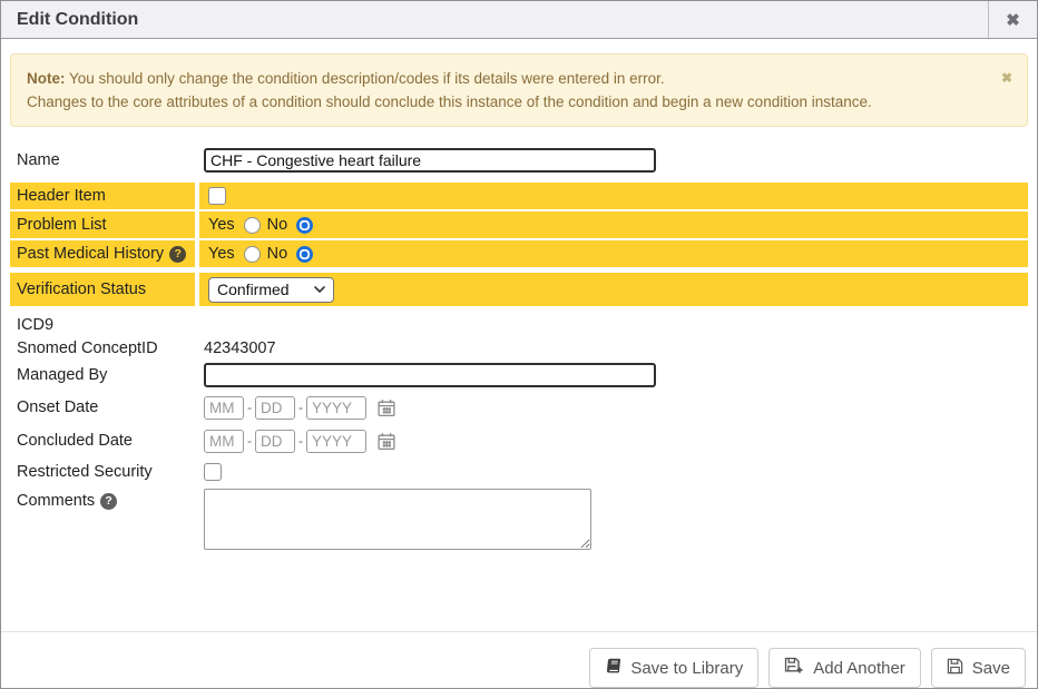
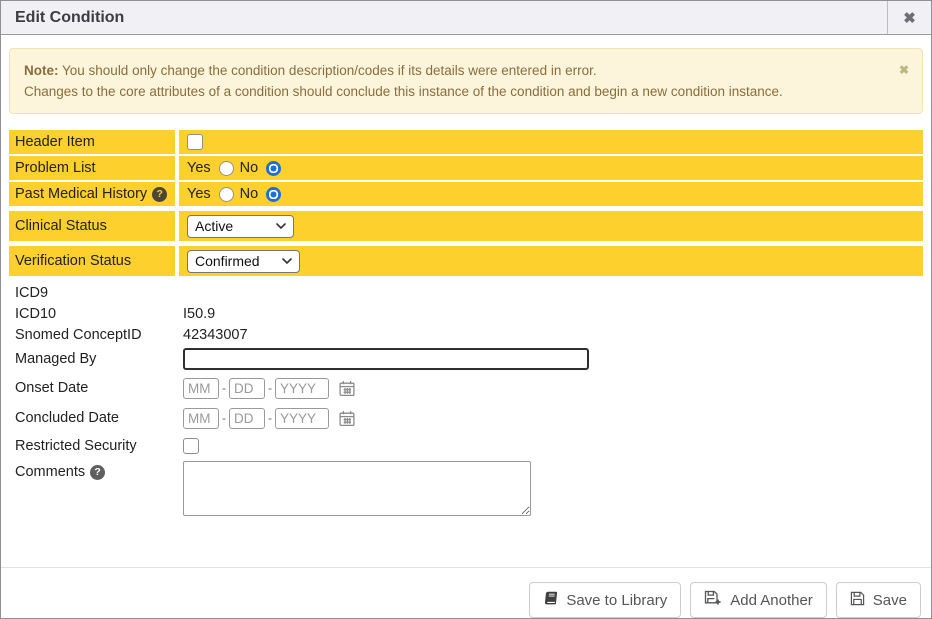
  Edit Condition
  ✖
  Note: You should only change the condition description/codes if its details were entered in error.
  Changes to the core attributes of a condition should conclude this instance of the condition and begin a new condition instance.
  ✖
- Name
- CHF - Congestive heart failure
  Header Item
  Problem List
  Yes
  No
  Past Medical History
  ?
  Yes
  No
+ Clinical Status
+ Active
  Verification Status
  Confirmed
  ICD9
+ ICD10
+ I50.9
  Snomed ConceptID
  42343007
  Managed By
  Onset Date
  MM
  -
  DD
  -
  YYYY
  Concluded Date
  MM
  -
  DD
  -
  YYYY
  Restricted Security
  Comments
  ?
  Save to Library
  Add Another
  Save
